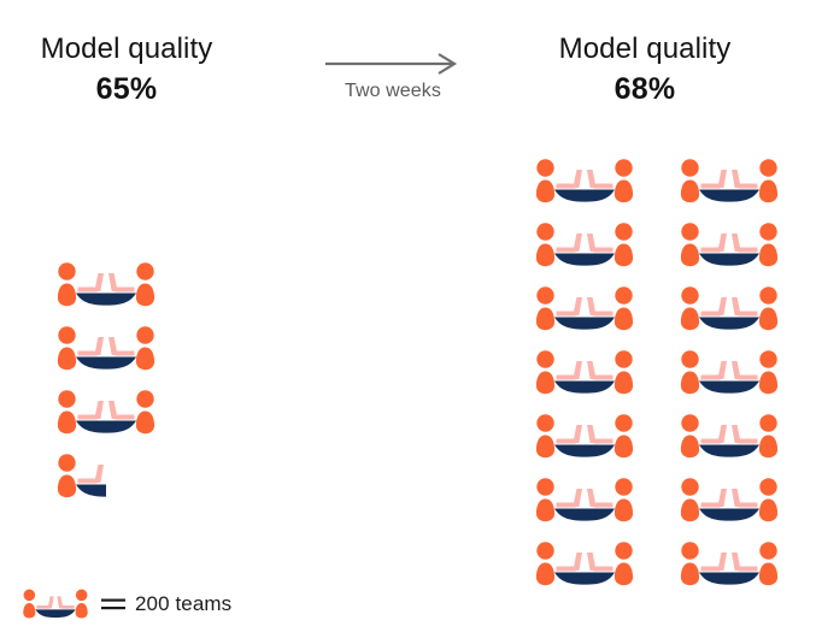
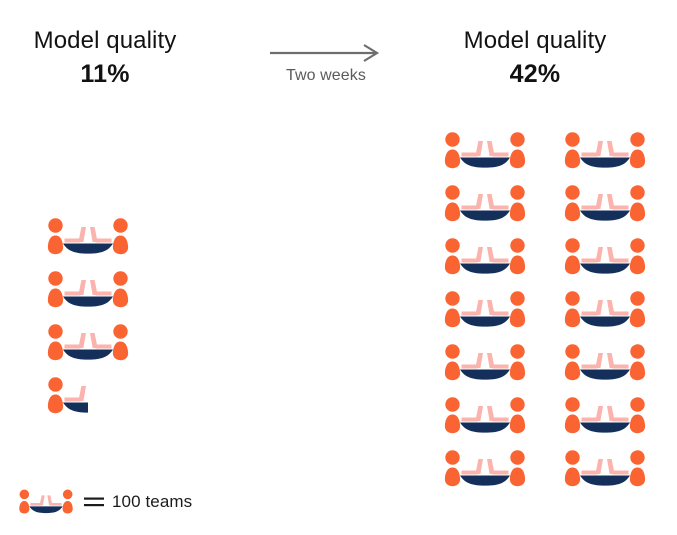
  Model quality
- 65%
+ 11%
  Two weeks
  Model quality
- 68%
+ 42%
- 200 teams
+ 100 teams
